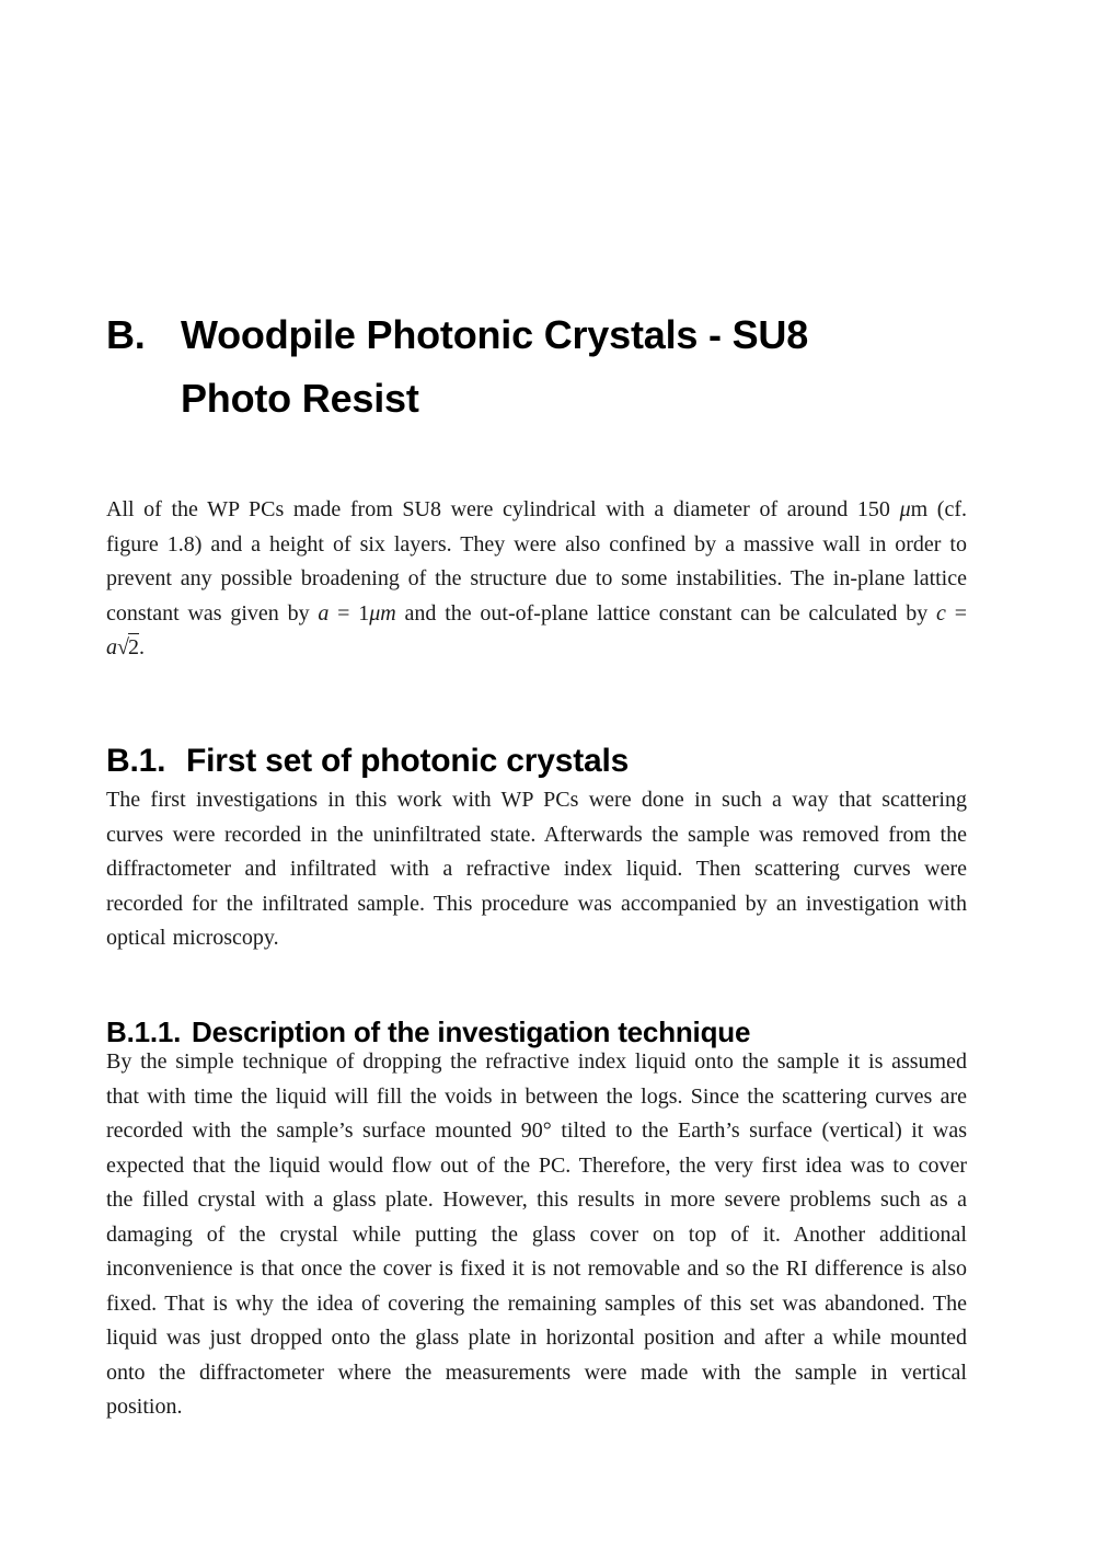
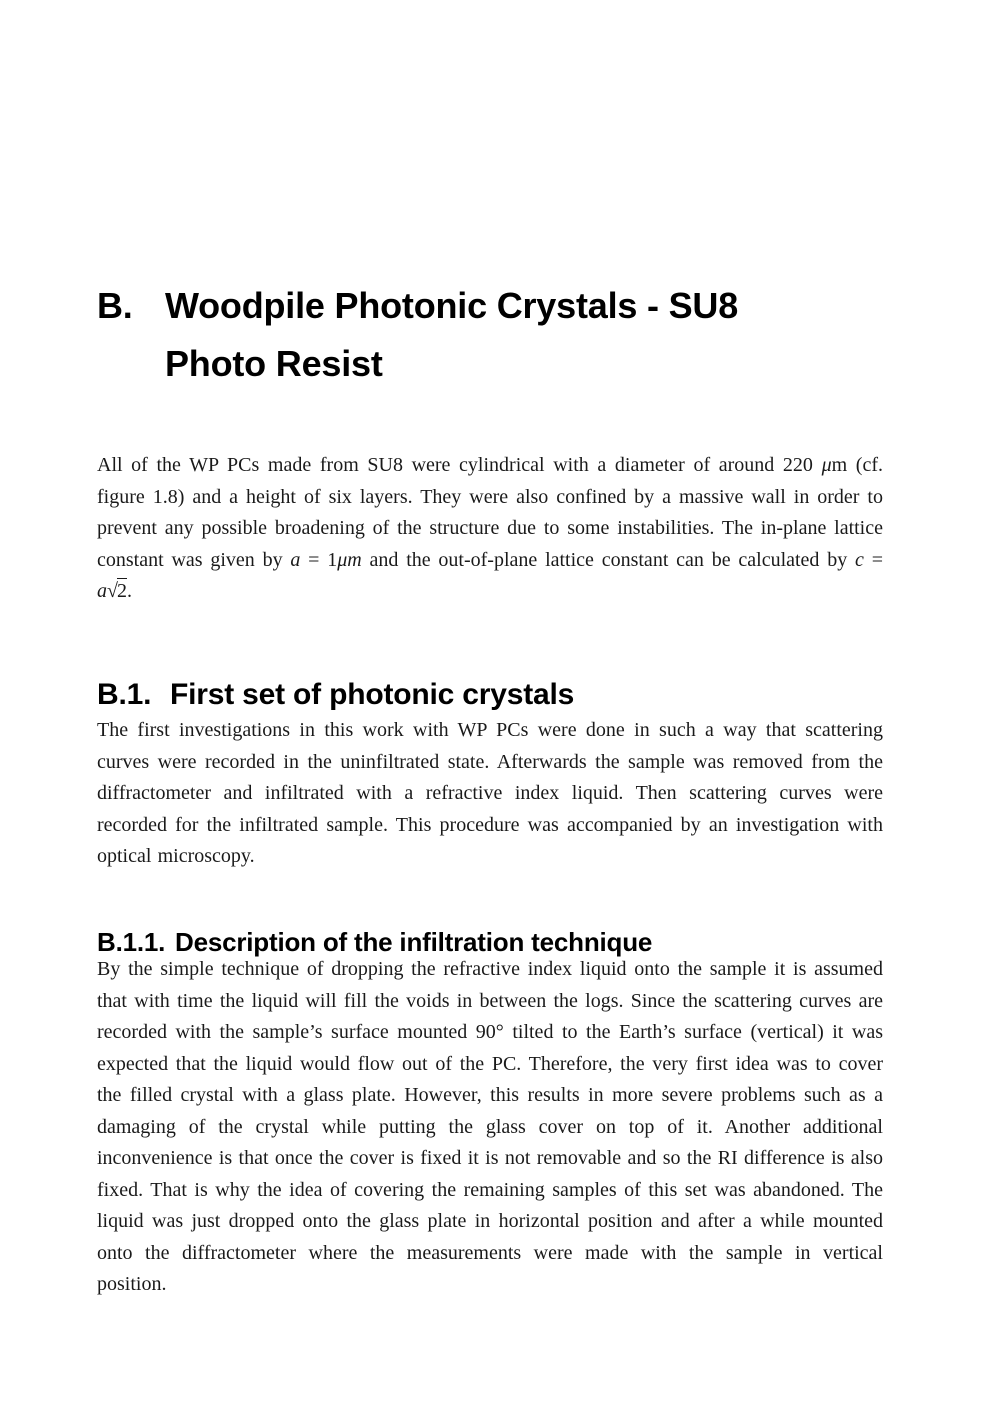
  B.
  Woodpile Photonic Crystals - SU8
  Photo Resist
- All of the WP PCs made from SU8 were cylindrical with a diameter of around 150 μm (cf. figure 1.8) and a height of six layers. They were also confined by a massive wall in order to prevent any possible broadening of the structure due to some instabilities. The in-plane lattice constant was given by a = 1μm and the out-of-plane lattice constant can be calculated by c = a√2.
+ All of the WP PCs made from SU8 were cylindrical with a diameter of around 220 μm (cf. figure 1.8) and a height of six layers. They were also confined by a massive wall in order to prevent any possible broadening of the structure due to some instabilities. The in-plane lattice constant was given by a = 1μm and the out-of-plane lattice constant can be calculated by c = a√2.
  B.1.
  First set of photonic crystals
  The first investigations in this work with WP PCs were done in such a way that scattering curves were recorded in the uninfiltrated state. Afterwards the sample was removed from the diffractometer and infiltrated with a refractive index liquid. Then scattering curves were recorded for the infiltrated sample. This procedure was accompanied by an investigation with optical microscopy.
  B.1.1.
- Description of the investigation technique
+ Description of the infiltration technique
  By the simple technique of dropping the refractive index liquid onto the sample it is assumed that with time the liquid will fill the voids in between the logs. Since the scattering curves are recorded with the sample’s surface mounted 90° tilted to the Earth’s surface (vertical) it was expected that the liquid would flow out of the PC. Therefore, the very first idea was to cover the filled crystal with a glass plate. However, this results in more severe problems such as a damaging of the crystal while putting the glass cover on top of it. Another additional inconvenience is that once the cover is fixed it is not removable and so the RI difference is also fixed. That is why the idea of covering the remaining samples of this set was abandoned. The liquid was just dropped onto the glass plate in horizontal position and after a while mounted onto the diffractometer where the measurements were made with the sample in vertical position.
